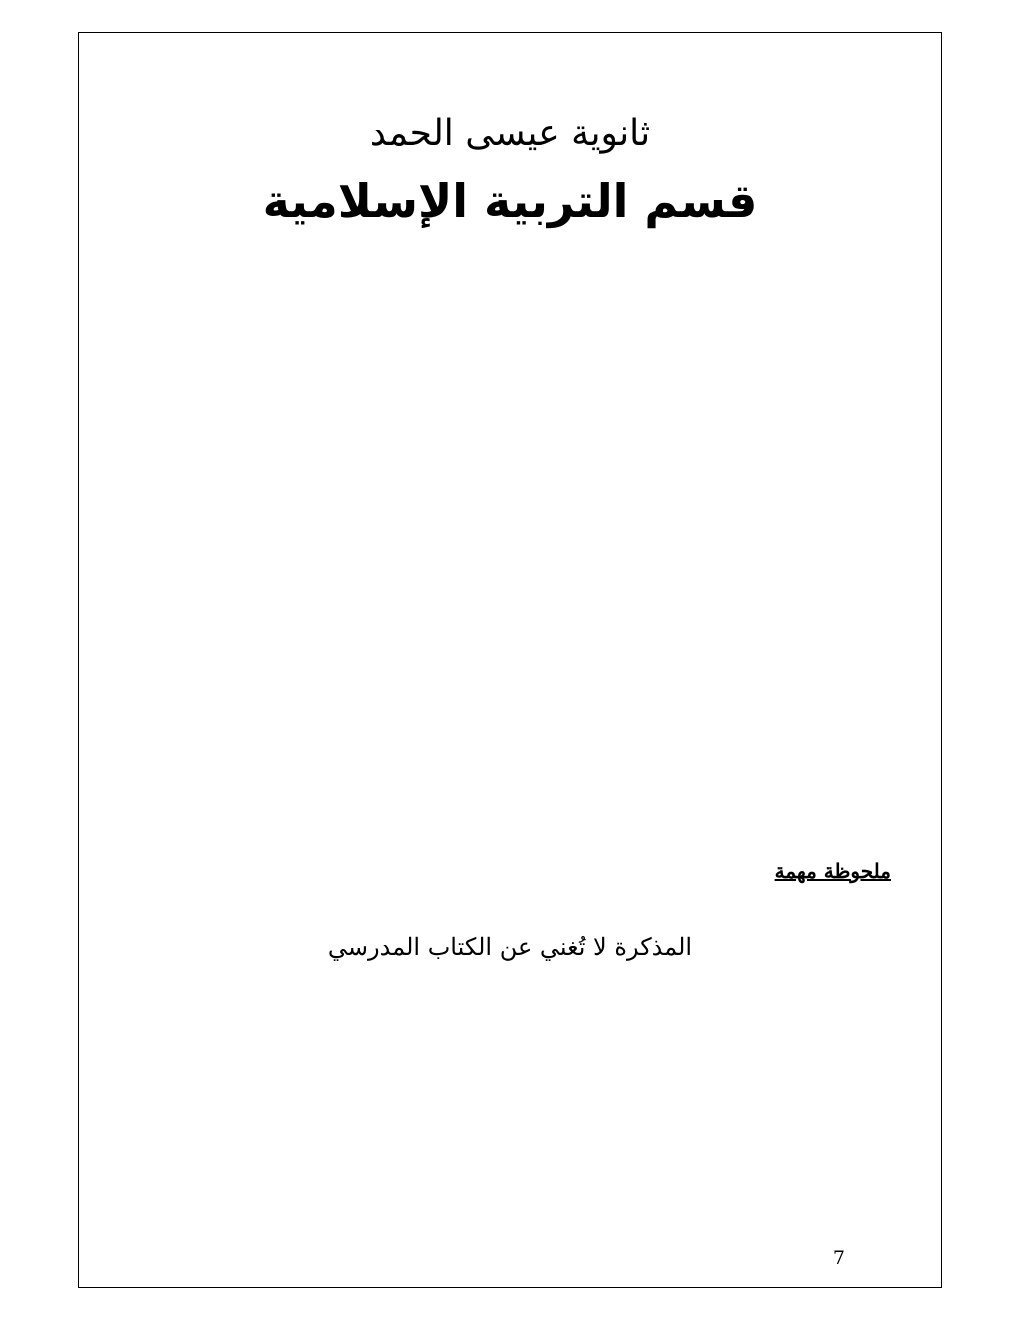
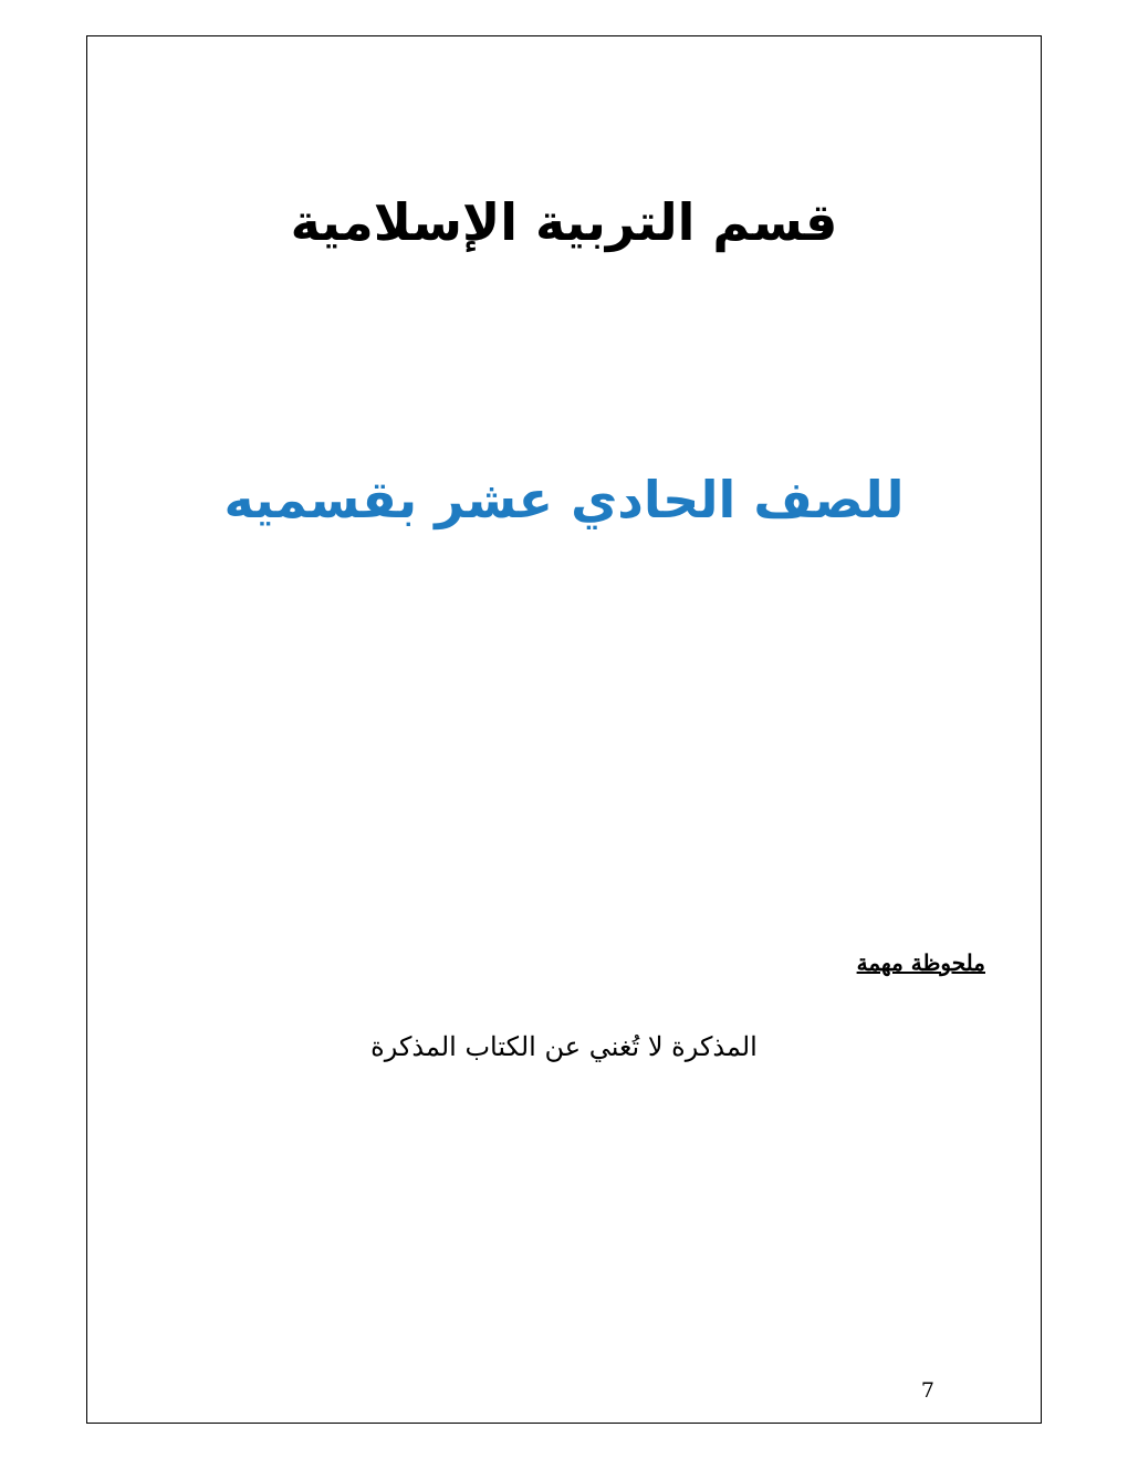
- ثانوية عيسى الحمد
  قسم التربية الإسلامية
+ للصف الحادي عشر بقسميه
  ملحوظة مهمة
- المذكرة لا تُغني عن الكتاب المدرسي
+ المذكرة لا تُغني عن الكتاب المذكرة
  7
